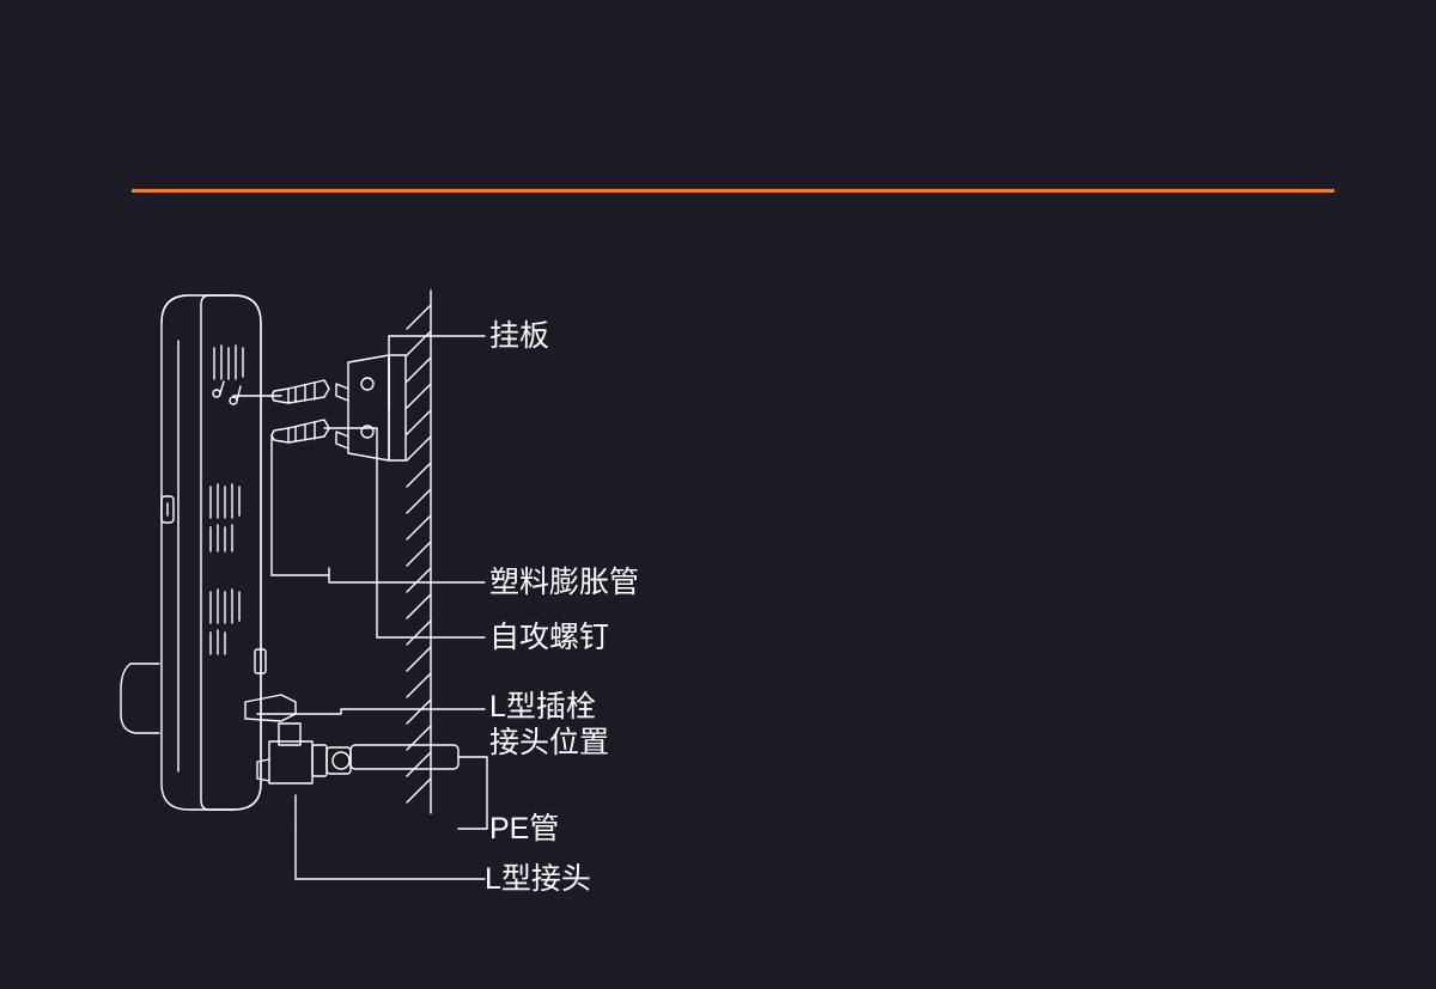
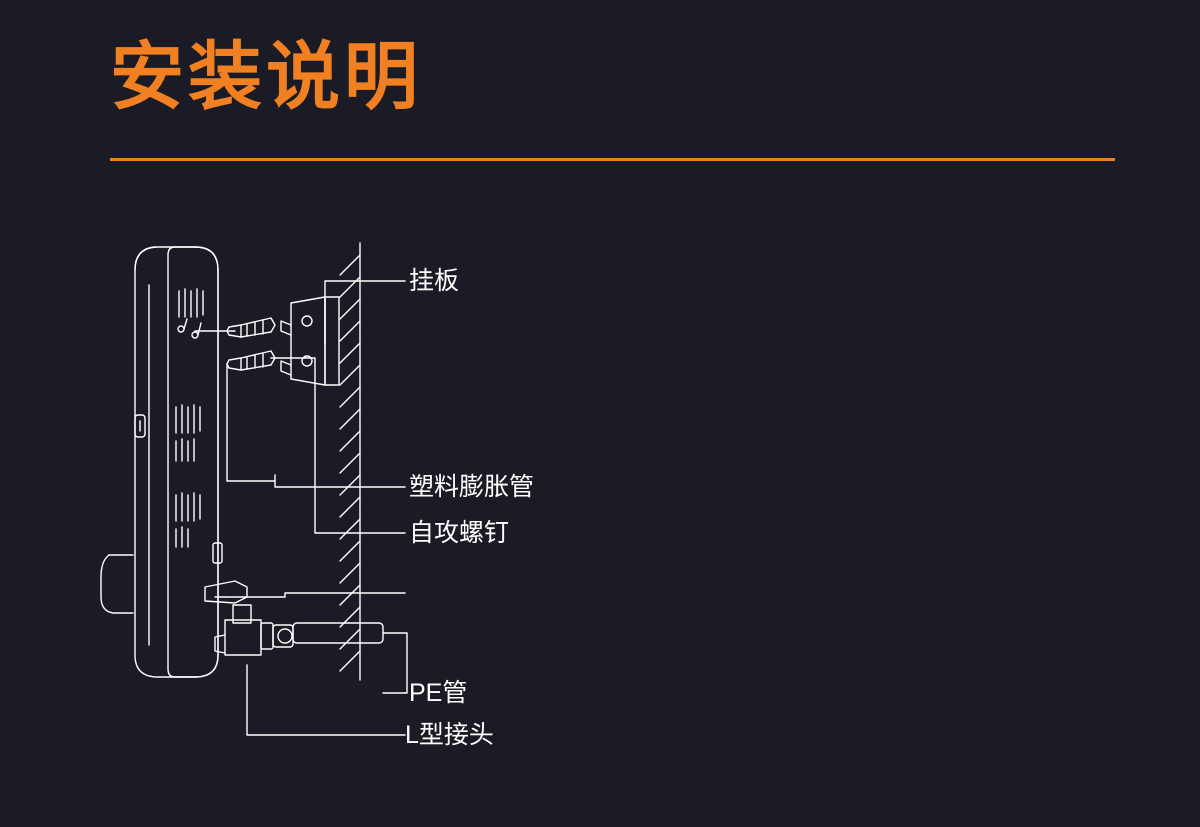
+ 安装说明
  挂板
  塑料膨胀管
  自攻螺钉
- L型插栓
- 接头位置
  PE管
  L型接头
